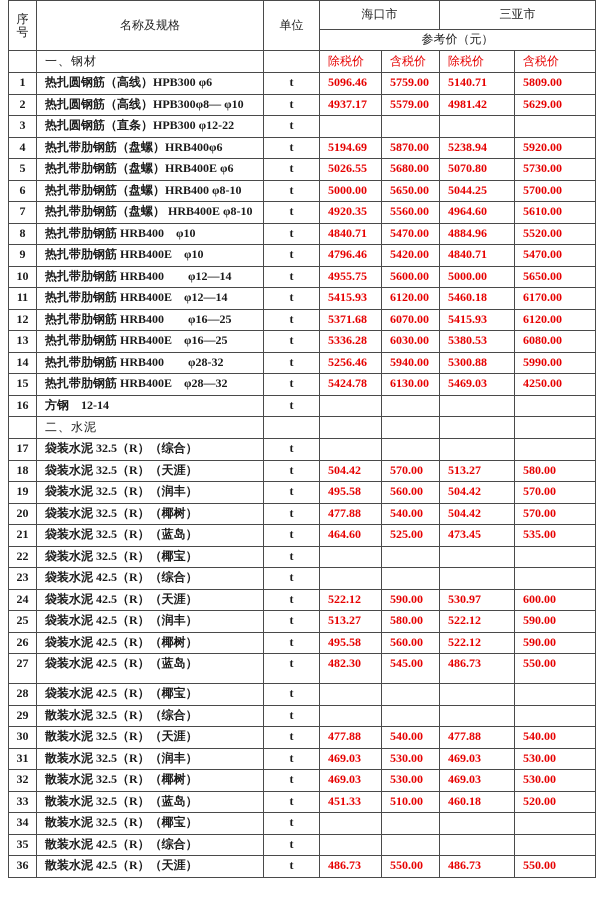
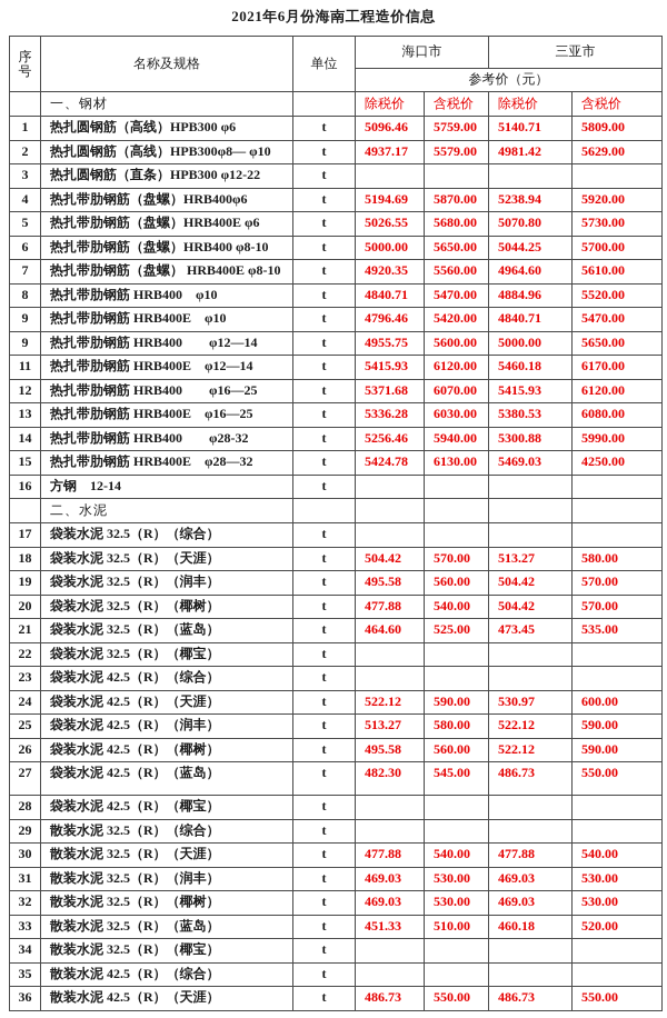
+ 2021年6月份海南工程造价信息
  序 号	名称及规格	单位	海口市	三亚市
  参考价（元）
  	一、钢材		除税价	含税价	除税价	含税价
  1	热扎圆钢筋（高线）HPB300 φ6	t	5096.46	5759.00	5140.71	5809.00
  2	热扎圆钢筋（高线）HPB300φ8— φ10	t	4937.17	5579.00	4981.42	5629.00
  3	热扎圆钢筋（直条）HPB300 φ12-22	t
  4	热扎带肋钢筋（盘螺）HRB400φ6	t	5194.69	5870.00	5238.94	5920.00
  5	热扎带肋钢筋（盘螺）HRB400E φ6	t	5026.55	5680.00	5070.80	5730.00
  6	热扎带肋钢筋（盘螺）HRB400 φ8-10	t	5000.00	5650.00	5044.25	5700.00
  7	热扎带肋钢筋（盘螺） HRB400E φ8-10	t	4920.35	5560.00	4964.60	5610.00
  8	热扎带肋钢筋 HRB400 φ10	t	4840.71	5470.00	4884.96	5520.00
  9	热扎带肋钢筋 HRB400E φ10	t	4796.46	5420.00	4840.71	5470.00
- 10	热扎带肋钢筋 HRB400 φ12—14	t	4955.75	5600.00	5000.00	5650.00
+ 9	热扎带肋钢筋 HRB400 φ12—14	t	4955.75	5600.00	5000.00	5650.00
  11	热扎带肋钢筋 HRB400E φ12—14	t	5415.93	6120.00	5460.18	6170.00
  12	热扎带肋钢筋 HRB400 φ16—25	t	5371.68	6070.00	5415.93	6120.00
  13	热扎带肋钢筋 HRB400E φ16—25	t	5336.28	6030.00	5380.53	6080.00
  14	热扎带肋钢筋 HRB400 φ28-32	t	5256.46	5940.00	5300.88	5990.00
  15	热扎带肋钢筋 HRB400E φ28—32	t	5424.78	6130.00	5469.03	4250.00
  16	方钢 12-14	t
  	二、水泥
  17	袋装水泥 32.5（R）（综合）	t
  18	袋装水泥 32.5（R）（天涯）	t	504.42	570.00	513.27	580.00
  19	袋装水泥 32.5（R）（润丰）	t	495.58	560.00	504.42	570.00
  20	袋装水泥 32.5（R）（椰树）	t	477.88	540.00	504.42	570.00
  21	袋装水泥 32.5（R）（蓝岛）	t	464.60	525.00	473.45	535.00
  22	袋装水泥 32.5（R）（椰宝）	t
  23	袋装水泥 42.5（R）（综合）	t
  24	袋装水泥 42.5（R）（天涯）	t	522.12	590.00	530.97	600.00
  25	袋装水泥 42.5（R）（润丰）	t	513.27	580.00	522.12	590.00
  26	袋装水泥 42.5（R）（椰树）	t	495.58	560.00	522.12	590.00
  27	袋装水泥 42.5（R）（蓝岛）	t	482.30	545.00	486.73	550.00
  28	袋装水泥 42.5（R）（椰宝）	t
  29	散装水泥 32.5（R）（综合）	t
  30	散装水泥 32.5（R）（天涯）	t	477.88	540.00	477.88	540.00
  31	散装水泥 32.5（R）（润丰）	t	469.03	530.00	469.03	530.00
  32	散装水泥 32.5（R）（椰树）	t	469.03	530.00	469.03	530.00
  33	散装水泥 32.5（R）（蓝岛）	t	451.33	510.00	460.18	520.00
  34	散装水泥 32.5（R）（椰宝）	t
  35	散装水泥 42.5（R）（综合）	t
  36	散装水泥 42.5（R）（天涯）	t	486.73	550.00	486.73	550.00
